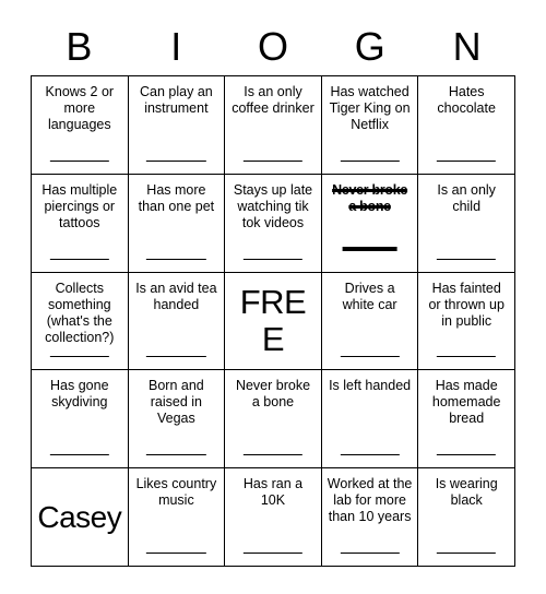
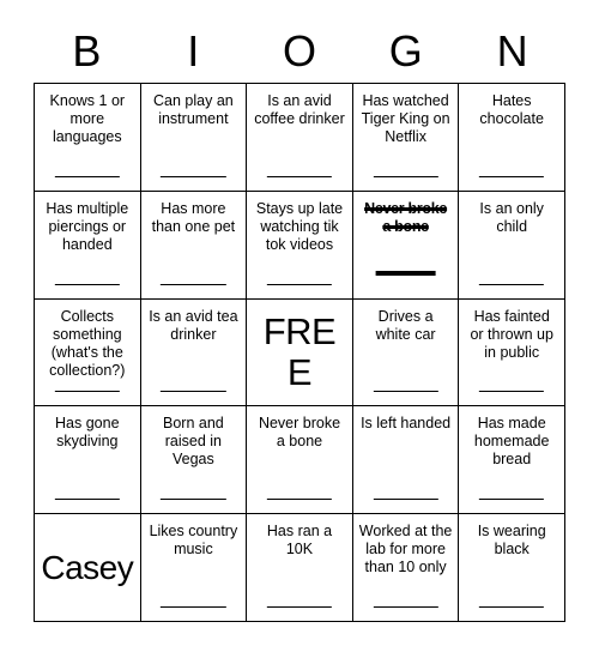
  B
  I
  O
  G
  N
- Knows 2 or more languages
+ Knows 1 or more languages
  Can play an instrument
- Is an only coffee drinker
+ Is an avid coffee drinker
  Has watched Tiger King on Netflix
  Hates chocolate
- Has multiple piercings or tattoos
+ Has multiple piercings or handed
  Has more than one pet
  Stays up late watching tik tok videos
  Never broke a bone
  Is an only child
  Collects something (what's the collection?)
- Is an avid tea handed
+ Is an avid tea drinker
  FREE
  Drives a white car
  Has fainted or thrown up in public
  Has gone skydiving
  Born and raised in Vegas
  Never broke a bone
  Is left handed
  Has made homemade bread
  Casey
  Likes country music
  Has ran a 10K
- Worked at the lab for more than 10 years
+ Worked at the lab for more than 10 only
  Is wearing black
